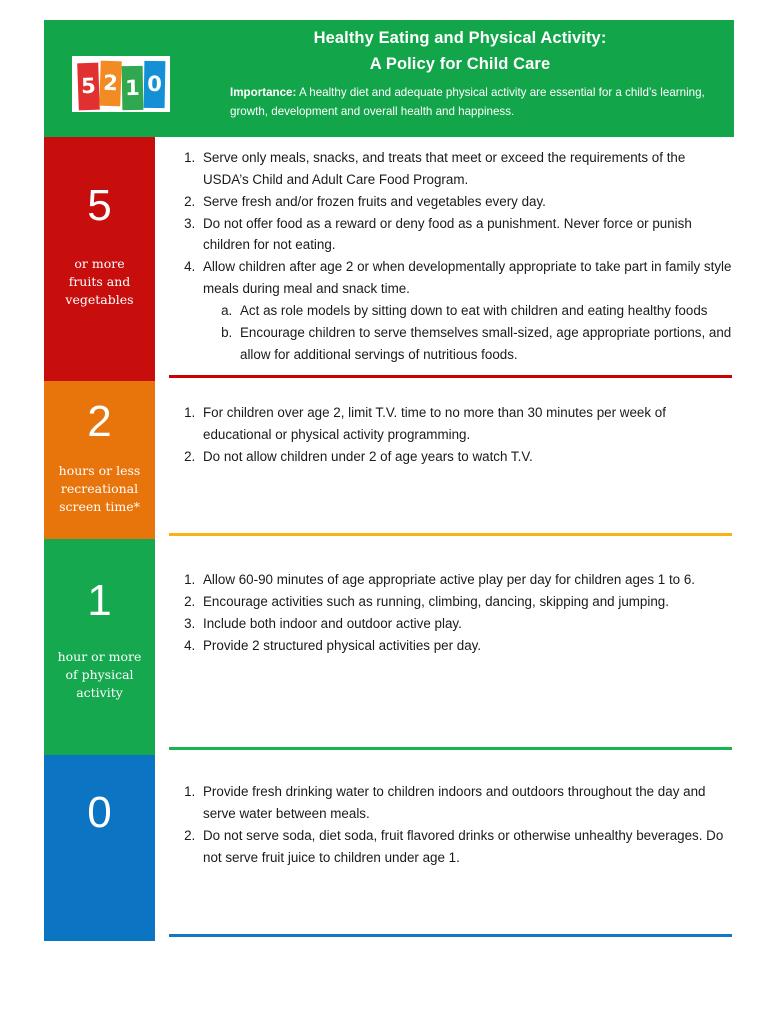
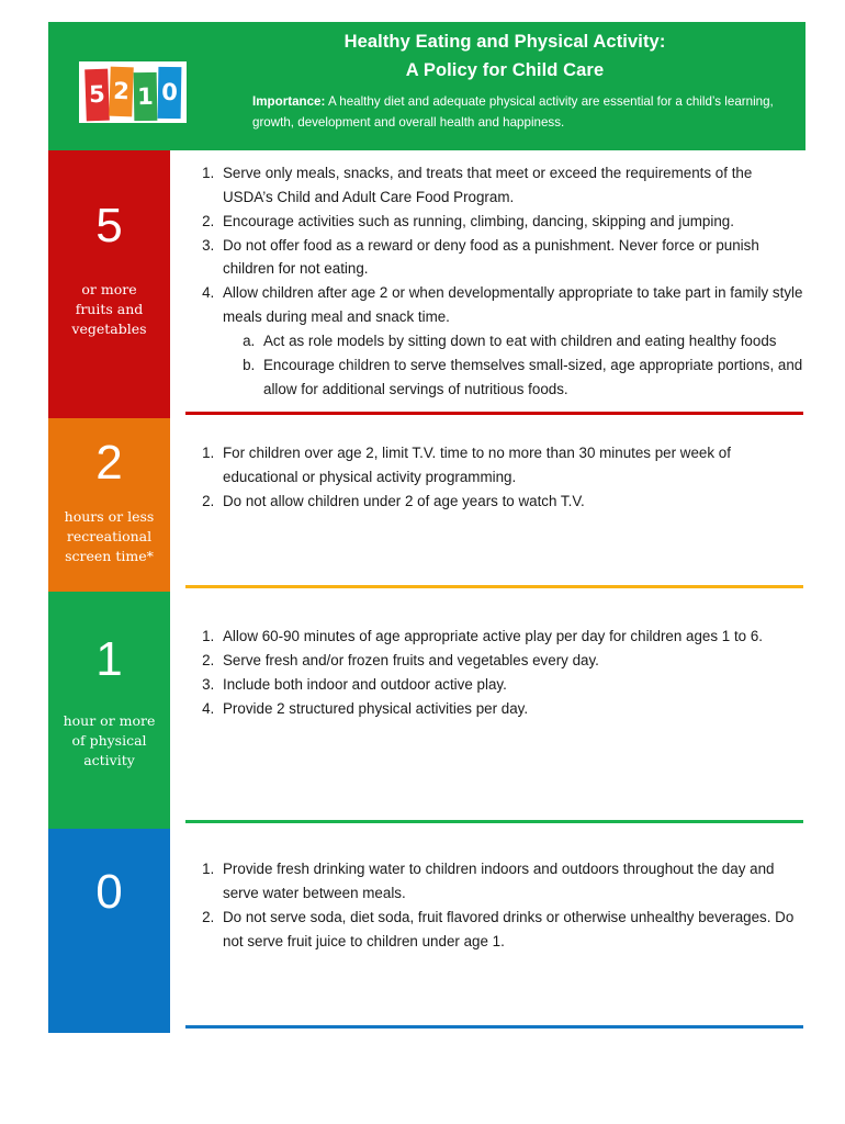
  1
  0
  Healthy Eating and Physical Activity:
  A Policy for Child Care
  Importance: A healthy diet and adequate physical activity are essential for a child’s learning, growth, development and overall health and happiness.
  5
  or more
  fruits and
  vegetables
  Serve only meals, snacks, and treats that meet or exceed the requirements of the USDA’s Child and Adult Care Food Program.
- Serve fresh and/or frozen fruits and vegetables every day.
+ Encourage activities such as running, climbing, dancing, skipping and jumping.
  Do not offer food as a reward or deny food as a punishment. Never force or punish children for not eating.
  Allow children after age 2 or when developmentally appropriate to take part in family style meals during meal and snack time.
  Act as role models by sitting down to eat with children and eating healthy foods
  Encourage children to serve themselves small-sized, age appropriate portions, and allow for additional servings of nutritious foods.
  2
  hours or less
  recreational
  screen time*
  For children over age 2, limit T.V. time to no more than 30 minutes per week of educational or physical activity programming.
  Do not allow children under 2 of age years to watch T.V.
  1
  hour or more
  of physical
  activity
  Allow 60-90 minutes of age appropriate active play per day for children ages 1 to 6.
- Encourage activities such as running, climbing, dancing, skipping and jumping.
+ Serve fresh and/or frozen fruits and vegetables every day.
  Include both indoor and outdoor active play.
  Provide 2 structured physical activities per day.
  0
  Provide fresh drinking water to children indoors and outdoors throughout the day and serve water between meals.
  Do not serve soda, diet soda, fruit flavored drinks or otherwise unhealthy beverages. Do not serve fruit juice to children under age 1.
